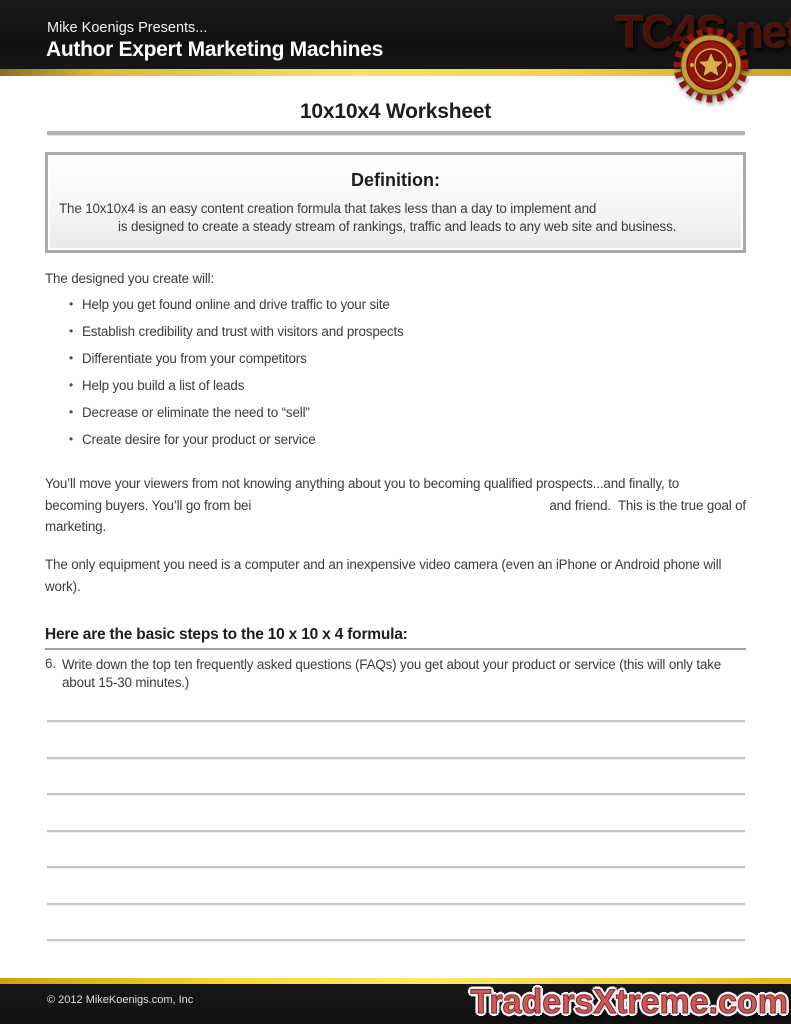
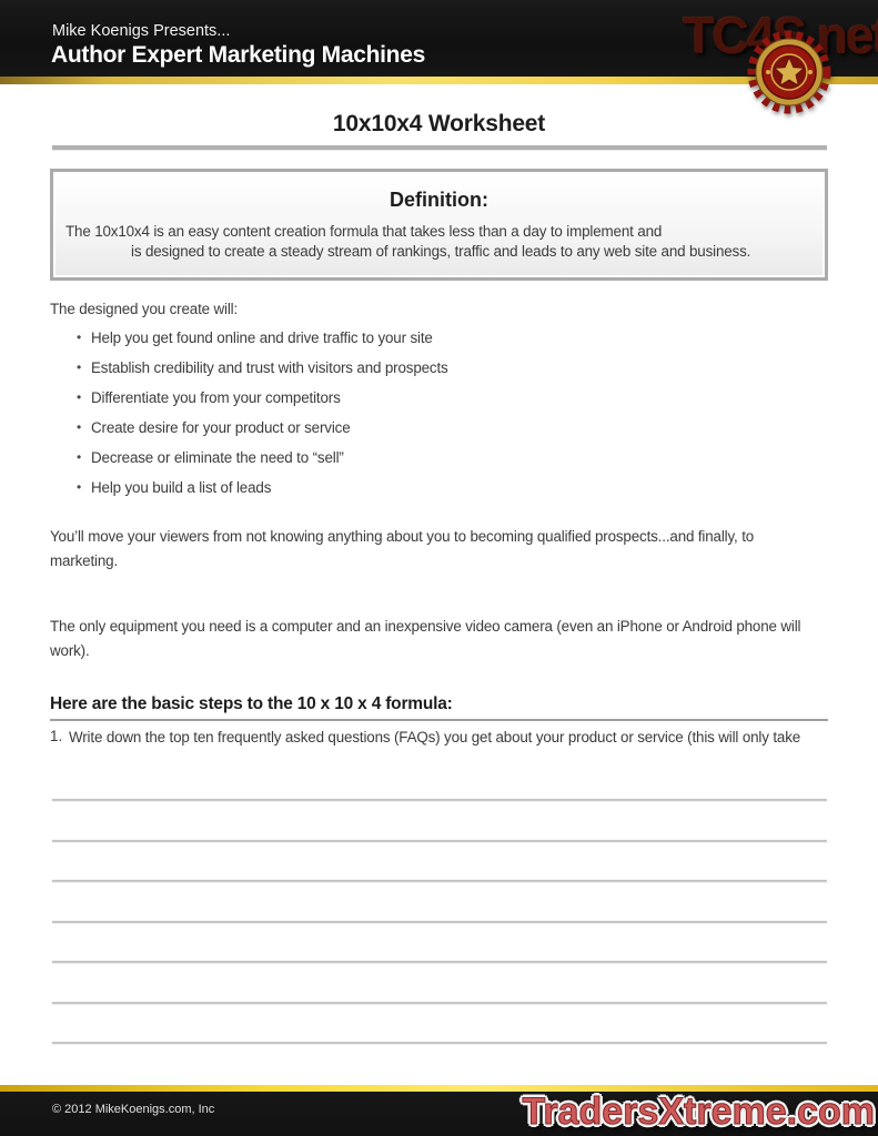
  Mike Koenigs Presents...
  Author Expert Marketing Machines
  TC4.ne
  10x10x4 Worksheet
  Definition:
  The 10x10x4 is an easy content creation formula that takes less than a day to implement and
  is designed to create a steady stream of rankings, traffic and leads to any web site and business.
  The designed you create will:
  •
  Help you get found online and drive traffic to your site
  •
  Establish credibility and trust with visitors and prospects
  •
  Differentiate you from your competitors
  •
- Help you build a list of leads
+ Create desire for your product or service
  •
  Decrease or eliminate the need to “sell”
  •
- Create desire for your product or service
+ Help you build a list of leads
  You’ll move your viewers from not knowing anything about you to becoming qualified prospects...and finally, to
- becoming buyers. You’ll go from bei
- and friend. This is the true goal of
  marketing.
  The only equipment you need is a computer and an inexpensive video camera (even an iPhone or Android phone will
  work).
  Here are the basic steps to the 10 x 10 x 4 formula:
- 6.
+ 1.
  Write down the top ten frequently asked questions (FAQs) you get about your product or service (this will only take
- about 15-30 minutes.)
  © 2012 MikeKoenigs.com, Inc
  TradersXtreme.com
